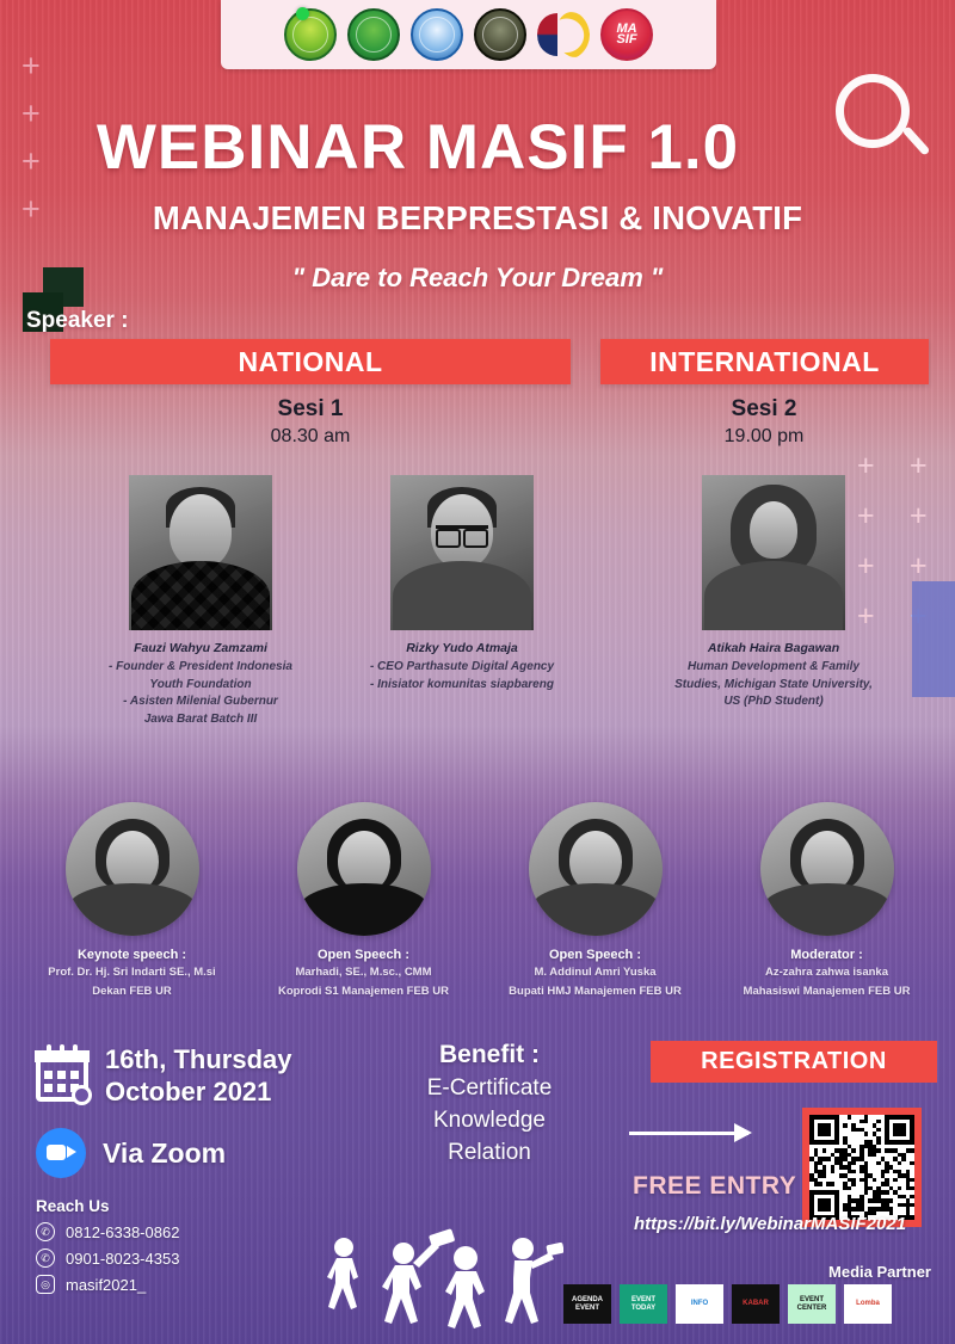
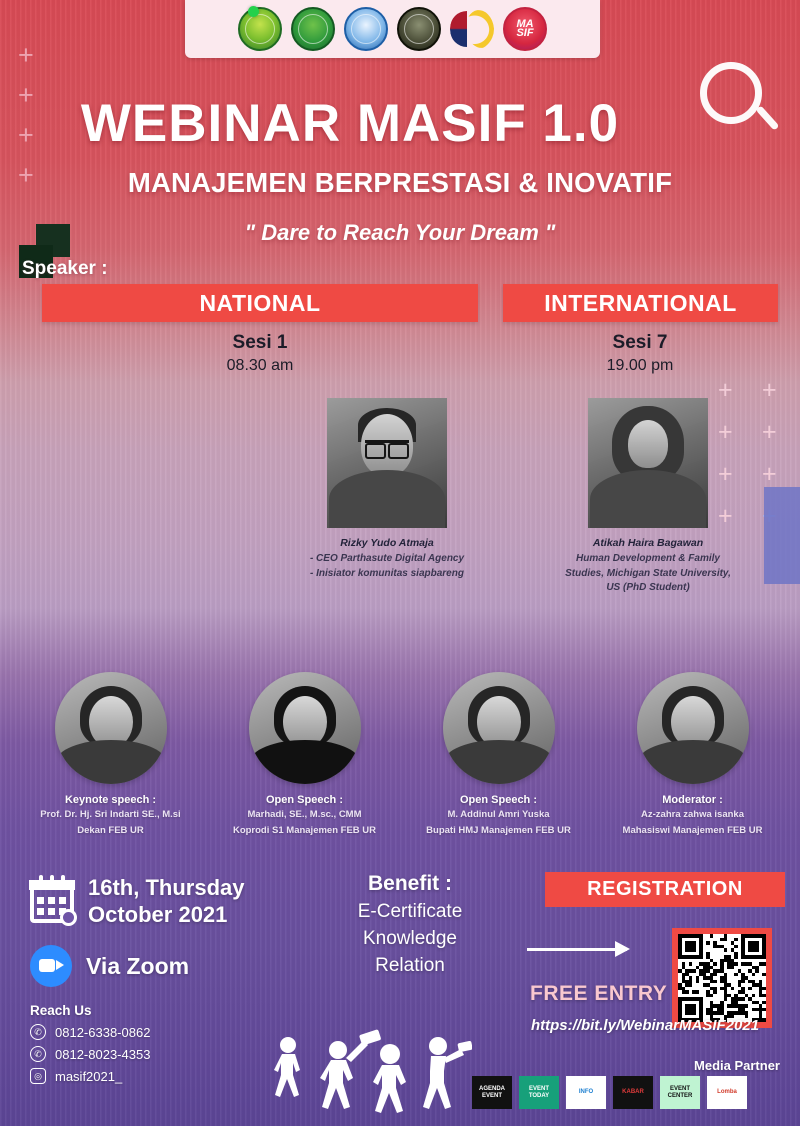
  +
  +
  +
  +
  +
  +
  +
  +
  +
  +
  +
  +
  MA
  SIF
  WEBINAR MASIF 1.0
  MANAJEMEN BERPRESTASI & INOVATIF
  " Dare to Reach Your Dream "
  Speaker :
  NATIONAL
  INTERNATIONAL
  Sesi 1
  08.30 am
- Sesi 2
+ Sesi 7
  19.00 pm
- Fauzi Wahyu Zamzami
- - Founder & President Indonesia
- Youth Foundation
- - Asisten Milenial Gubernur
- Jawa Barat Batch III
  Rizky Yudo Atmaja
  - CEO Parthasute Digital Agency
  - Inisiator komunitas siapbareng
  Atikah Haira Bagawan
  Human Development & Family
  Studies, Michigan State University,
  US (PhD Student)
  Keynote speech :
  Prof. Dr. Hj. Sri Indarti SE., M.si
  Dekan FEB UR
  Open Speech :
  Marhadi, SE., M.sc., CMM
  Koprodi S1 Manajemen FEB UR
  Open Speech :
  M. Addinul Amri Yuska
  Bupati HMJ Manajemen FEB UR
  Moderator :
  Az-zahra zahwa isanka
  Mahasiswi Manajemen FEB UR
  16th, Thursday
  October 2021
  Via Zoom
  Benefit :
  E-Certificate
  Knowledge
  Relation
  REGISTRATION
  FREE ENTRY
  https://bit.ly/WebinarMASIF2021
  Reach Us
  ✆
  0812-6338-0862
  ✆
- 0901-8023-4353
+ 0812-8023-4353
  ◎
  masif2021_
  Media Partner
